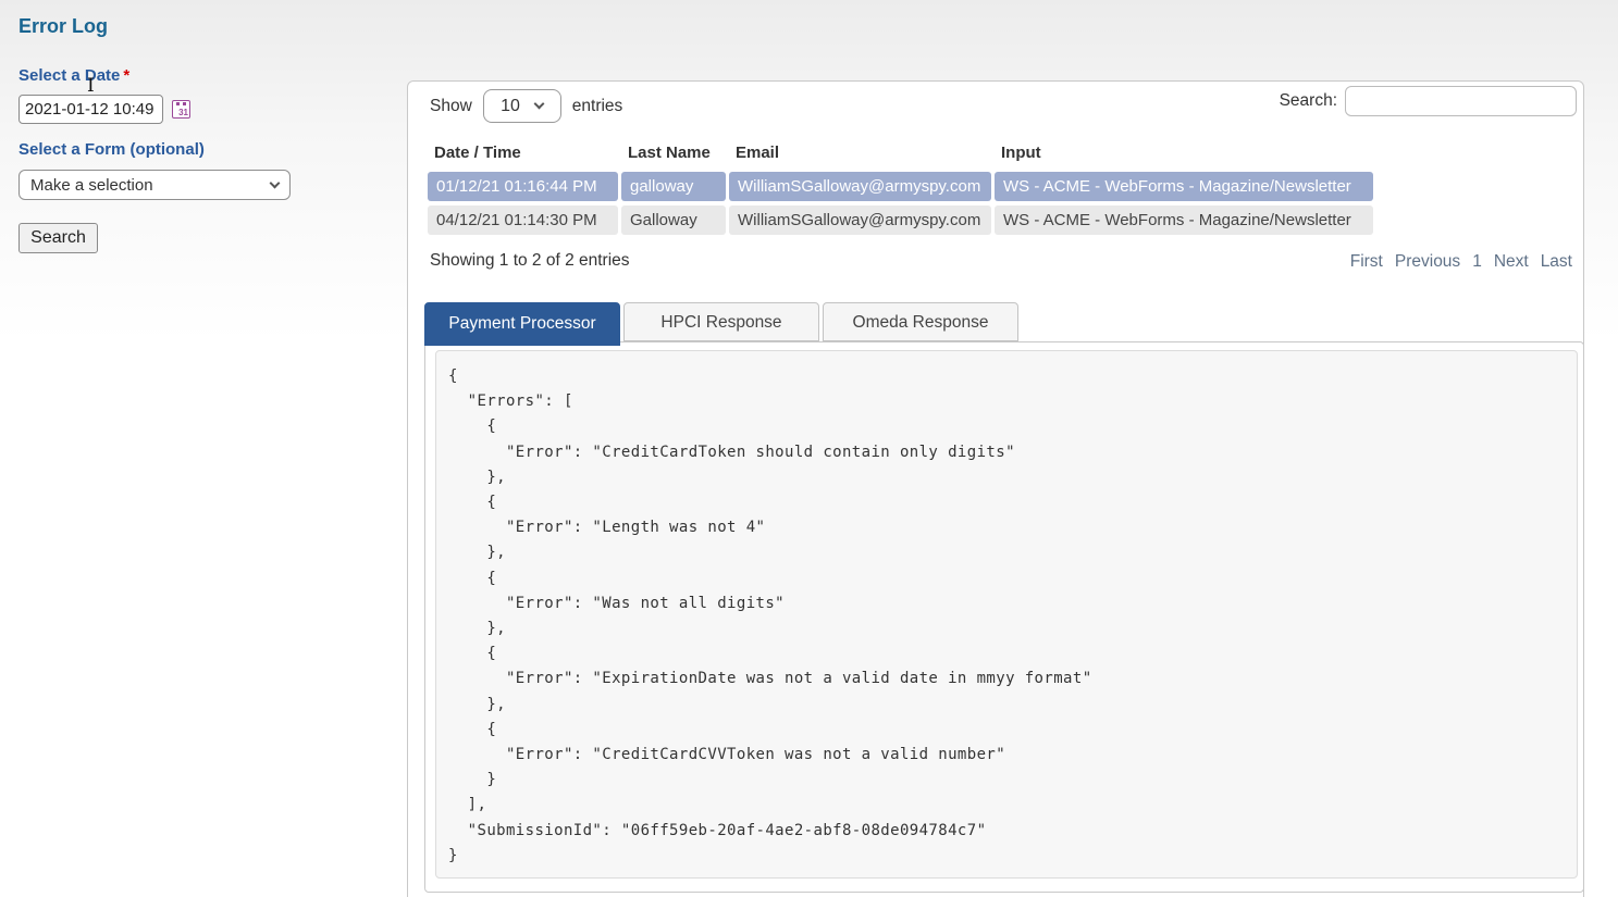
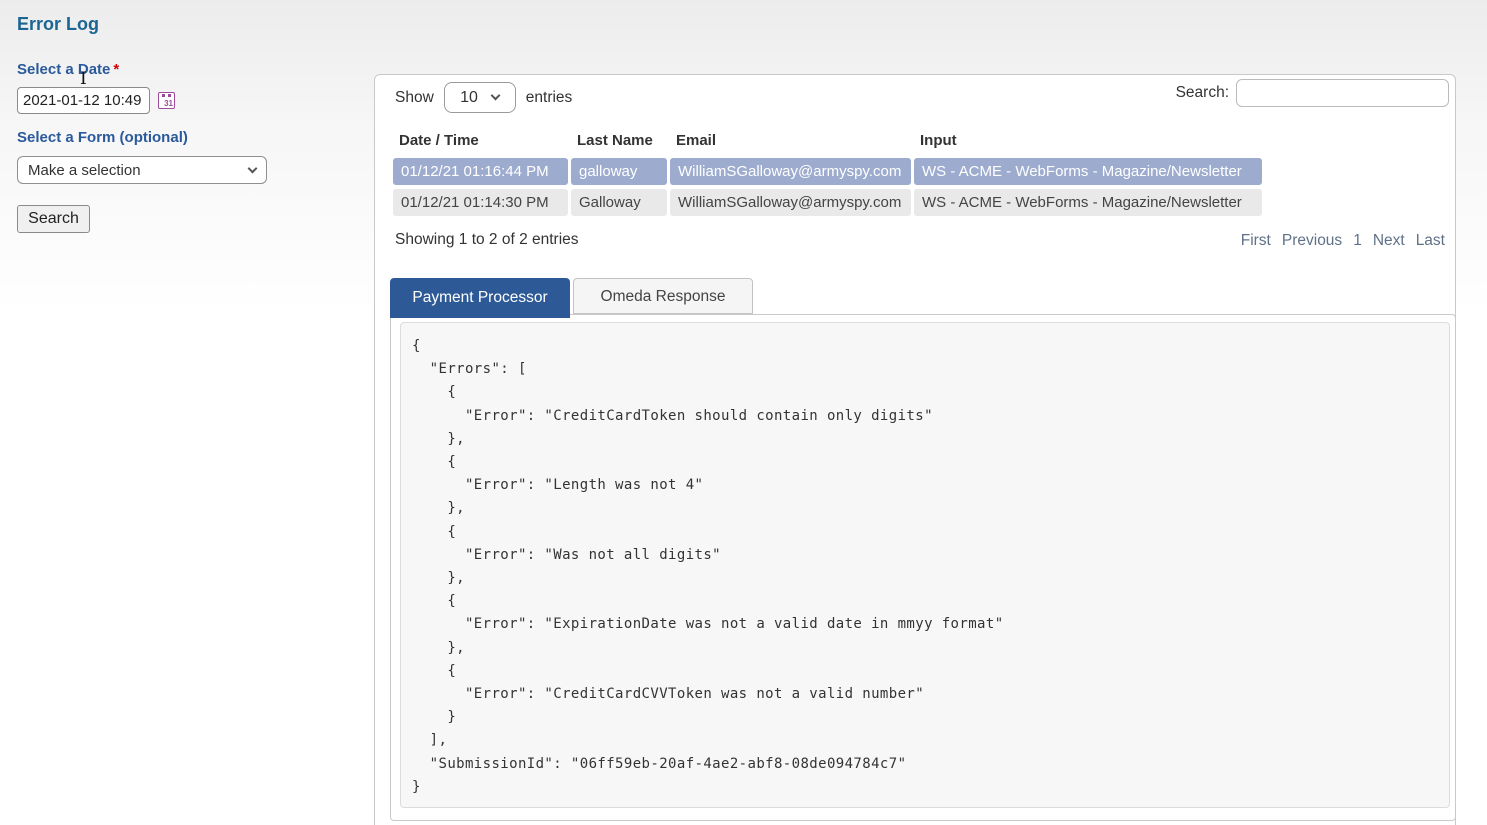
  Error Log
  Select a Date *
  2021-01-12 10:49
  31
  Select a Form (optional)
  Make a selection
  Search
  I
  Show
  10
  entries
  Search:
  Date / Time	Last Name	Email	Input
  01/12/21 01:16:44 PM	galloway	WilliamSGalloway@armyspy.com	WS - ACME - WebForms - Magazine/Newsletter
- 04/12/21 01:14:30 PM	Galloway	WilliamSGalloway@armyspy.com	WS - ACME - WebForms - Magazine/Newsletter
+ 01/12/21 01:14:30 PM	Galloway	WilliamSGalloway@armyspy.com	WS - ACME - WebForms - Magazine/Newsletter
  Showing 1 to 2 of 2 entries
  First
  Previous
  1
  Next
  Last
  Payment Processor
- HPCI Response
  Omeda Response
  {
  "Errors": [
  {
  "Error": "CreditCardToken should contain only digits"
  },
  {
  "Error": "Length was not 4"
  },
  {
  "Error": "Was not all digits"
  },
  {
  "Error": "ExpirationDate was not a valid date in mmyy format"
  },
  {
  "Error": "CreditCardCVVToken was not a valid number"
  }
  ],
  "SubmissionId": "06ff59eb-20af-4ae2-abf8-08de094784c7"
  }
